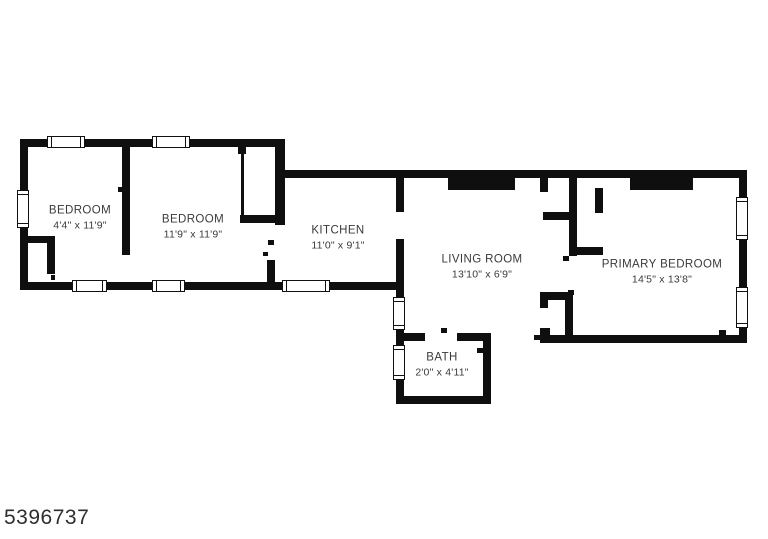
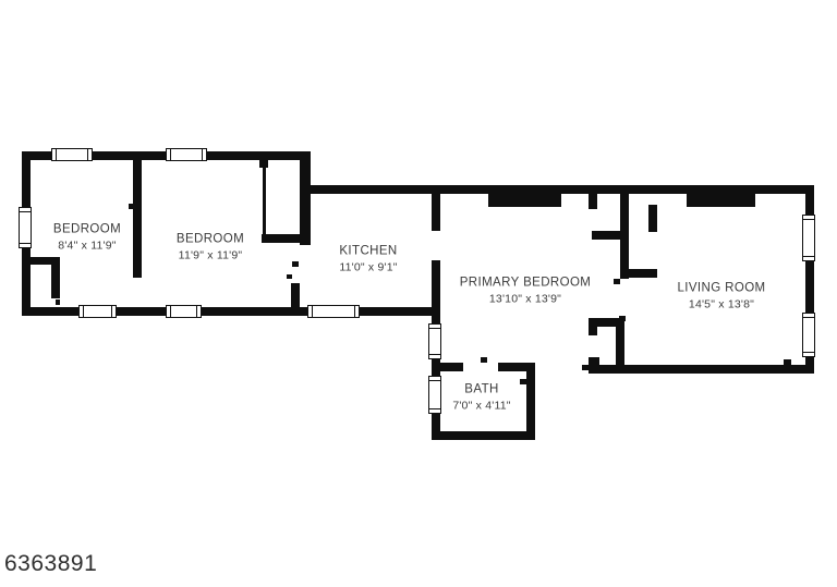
  BEDROOM
- 4'4" x 11'9"
+ 8'4" x 11'9"
  BEDROOM
  11'9" x 11'9"
  KITCHEN
  11'0" x 9'1"
- LIVING ROOM
+ PRIMARY BEDROOM
- 13'10" x 6'9"
+ 13'10" x 13'9"
- PRIMARY BEDROOM
+ LIVING ROOM
  14'5" x 13'8"
  BATH
- 2'0" x 4'11"
+ 7'0" x 4'11"
- 5396737
+ 6363891
